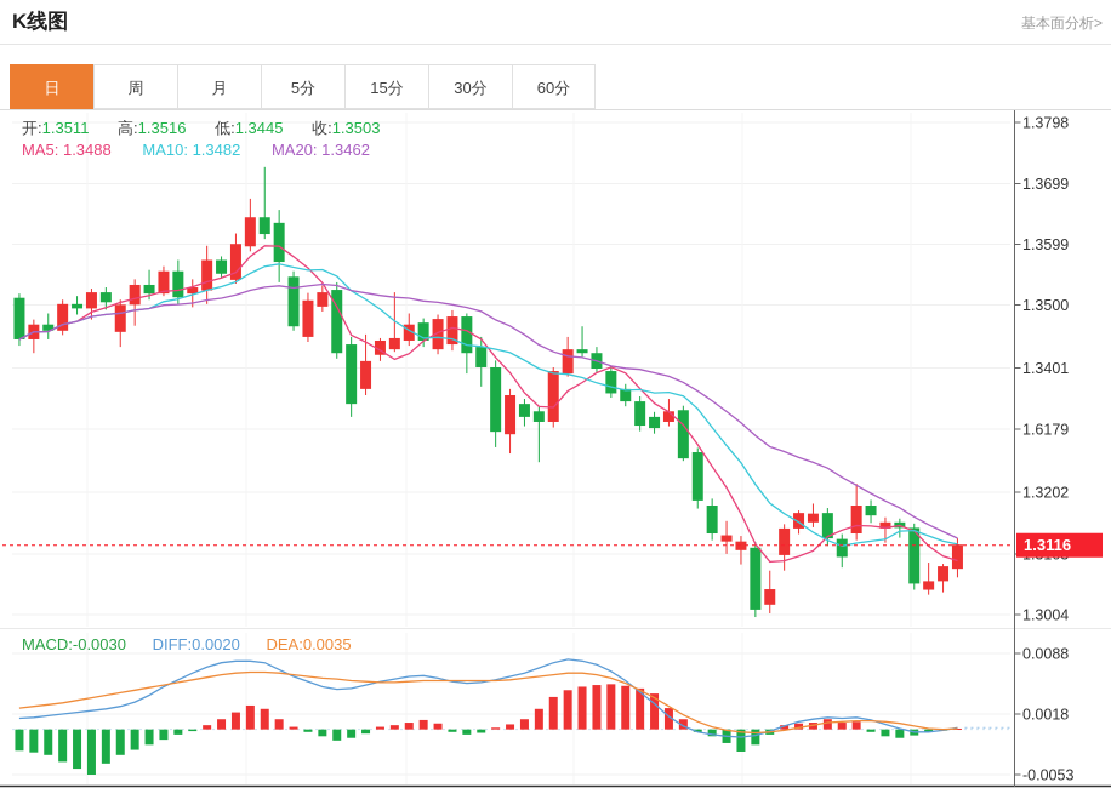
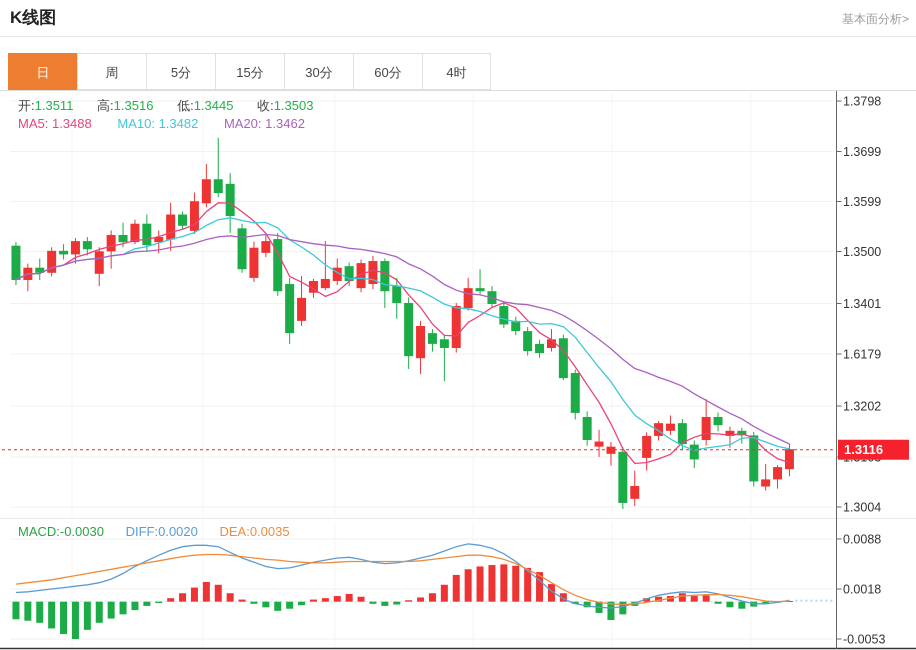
  K线图
  基本面分析>
  日
  周
- 月
  5分
  15分
  30分
  60分
+ 4时
  1.3798
  1.3699
  1.3599
  1.3500
  1.3401
  1.6179
  1.3202
  1.3004
  0.0088
  0.0018
  -0.0053
  1.3116
  开:1.3511 高:1.3516 低:1.3445 收:1.3503
  MA5: 1.3488 MA10: 1.3482 MA20: 1.3462
  MACD:-0.0030 DIFF:0.0020 DEA:0.0035
